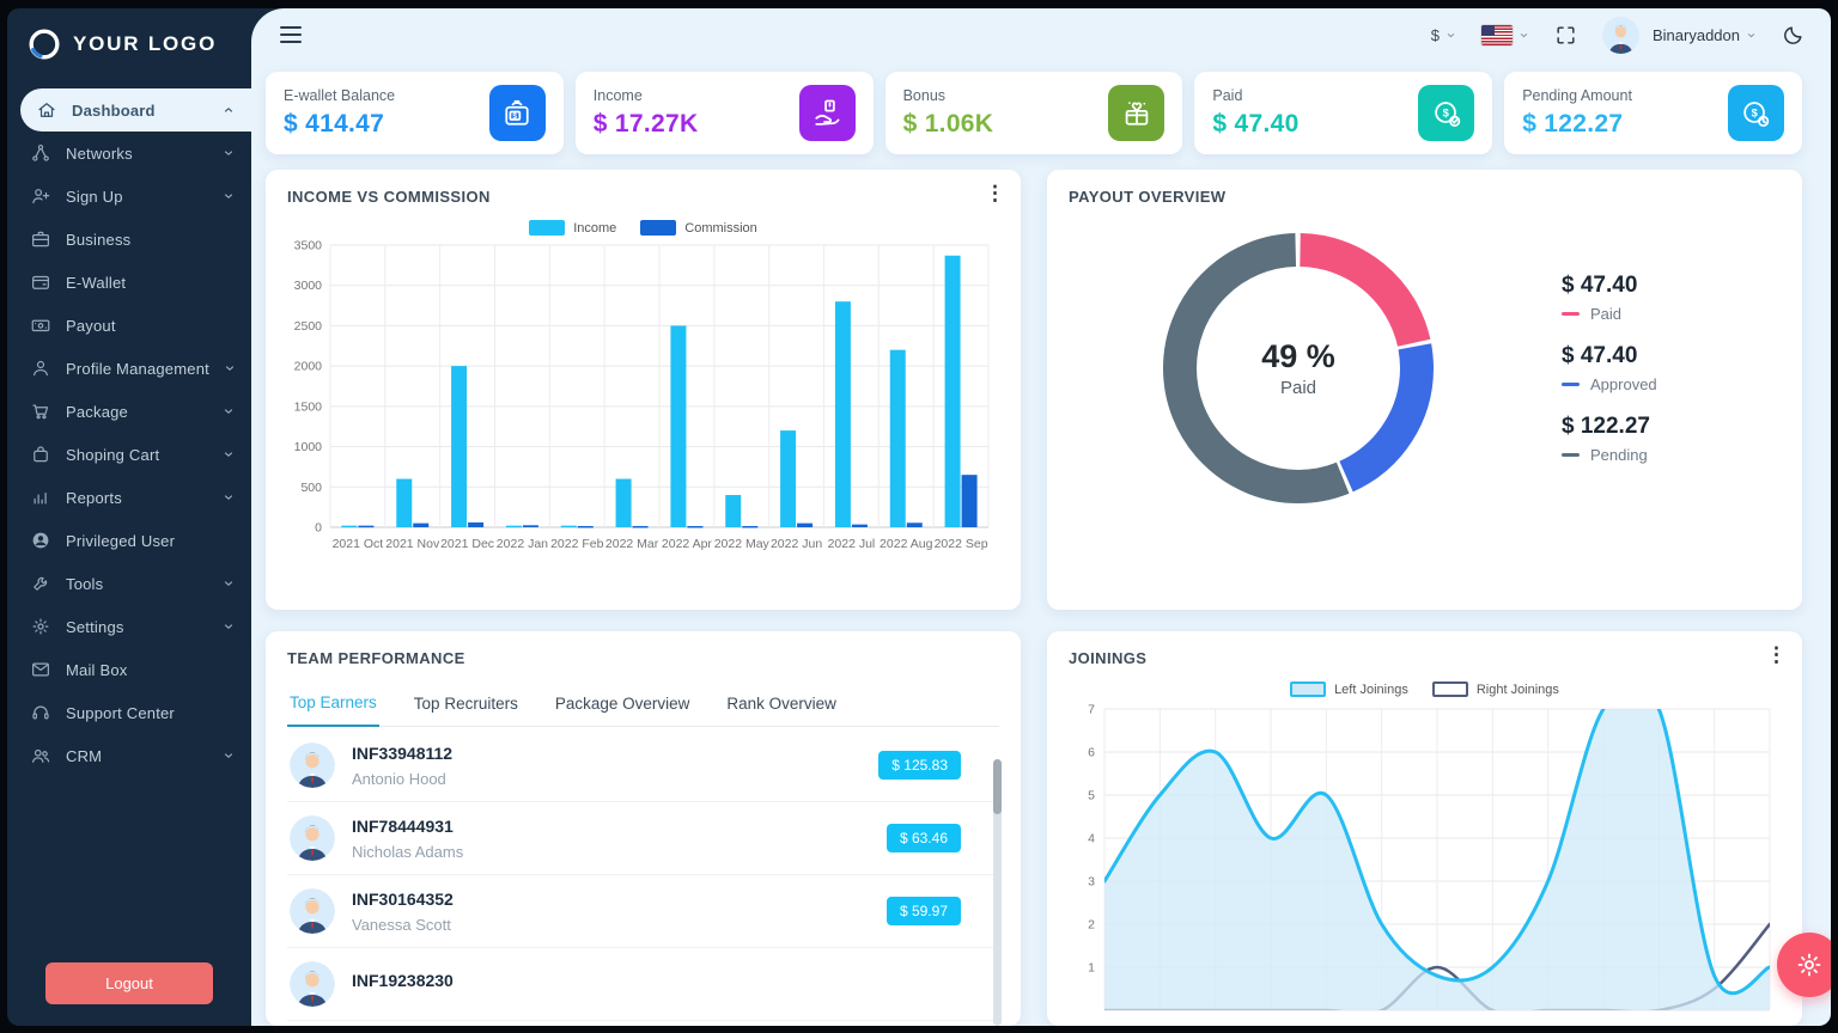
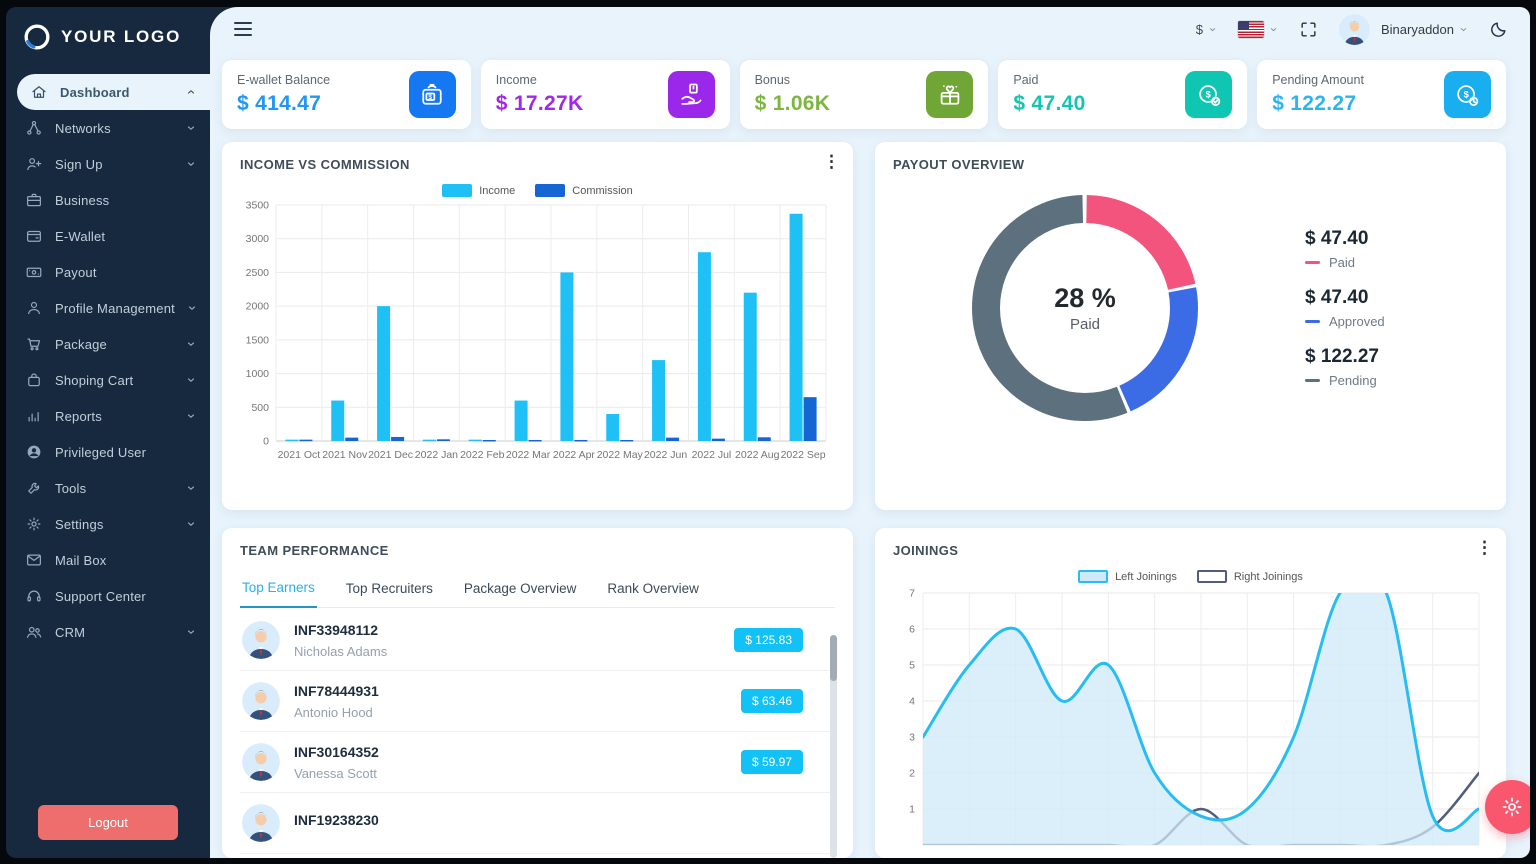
  YOUR LOGO
  Dashboard
  Networks
  Sign Up
  Business
  E-Wallet
  Payout
  Profile Management
  Package
  Shoping Cart
  Reports
  Privileged User
  Tools
  Settings
  Mail Box
  Support Center
  CRM
  Logout
  $
  Binaryaddon
  E-wallet Balance
  $ 414.47
  Income
  $ 17.27K
  Bonus
  $ 1.06K
  Paid
  $ 47.40
  $
  Pending Amount
  $ 122.27
  $
  INCOME VS COMMISSION
  ⋮
  Income
  Commission
  0
  500
  1000
  1500
  2000
  2500
  3000
  3500
  2021 Oct
  2021 Nov
  2021 Dec
  2022 Jan
  2022 Feb
  2022 Mar
  2022 Apr
  2022 May
  2022 Jun
  2022 Jul
  2022 Aug
  2022 Sep
  PAYOUT OVERVIEW
- 49 %
+ 28 %
  Paid
  $ 47.40
  Paid
  $ 47.40
  Approved
  $ 122.27
  Pending
  TEAM PERFORMANCE
  Top Earners
  Top Recruiters
  Package Overview
  Rank Overview
  INF33948112
- Antonio Hood
+ Nicholas Adams
  $ 125.83
  INF78444931
- Nicholas Adams
+ Antonio Hood
  $ 63.46
  INF30164352
  Vanessa Scott
  $ 59.97
  INF19238230
  JOININGS
  ⋮
  Left Joinings
  Right Joinings
  1
  2
  3
  4
  5
  6
  7
